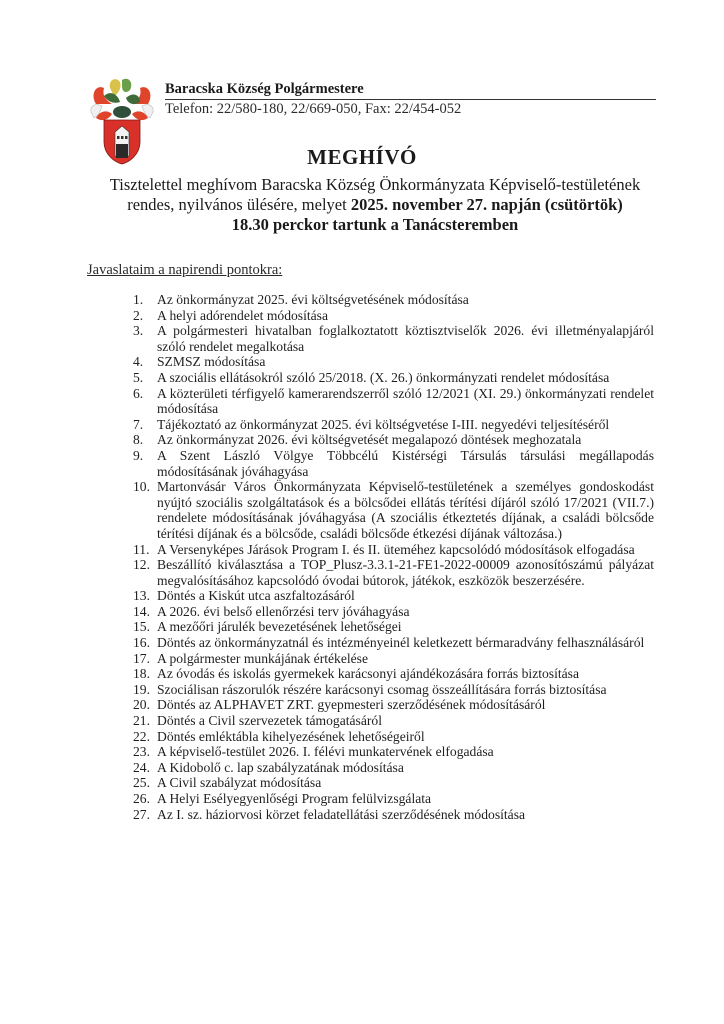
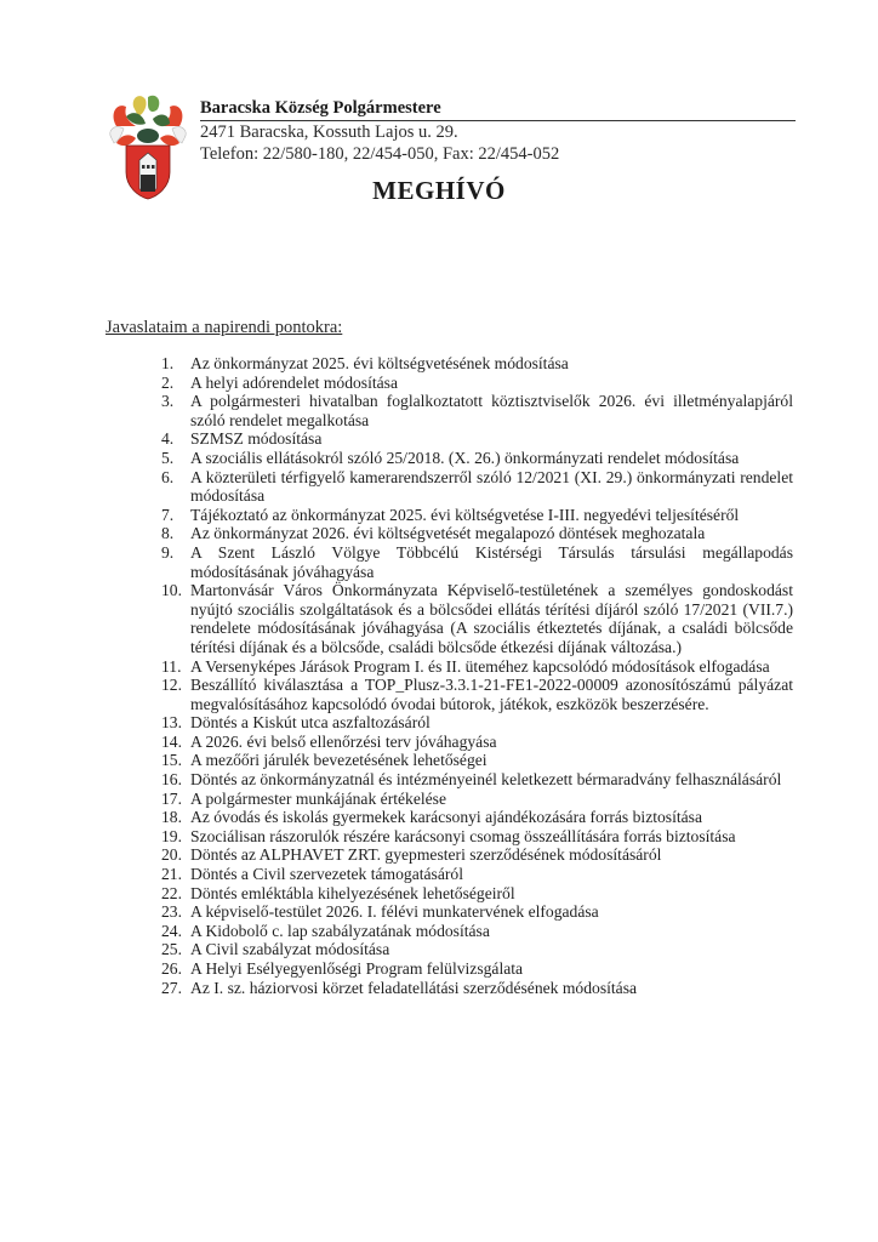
  Baracska Község Polgármestere
+ 2471 Baracska, Kossuth Lajos u. 29.
- Telefon: 22/580-180, 22/669-050, Fax: 22/454-052
+ Telefon: 22/580-180, 22/454-050, Fax: 22/454-052
  MEGHÍVÓ
- Tisztelettel meghívom Baracska Község Önkormányzata Képviselő-testületének
- rendes, nyilvános ülésére, melyet 2025. november 27. napján (csütörtök)
- 18.30 perckor tartunk a Tanácsteremben
  Javaslataim a napirendi pontokra:
  1.
  Az önkormányzat 2025. évi költségvetésének módosítása
  2.
  A helyi adórendelet módosítása
  3.
  A polgármesteri hivatalban foglalkoztatott köztisztviselők 2026. évi illetményalapjáról szóló rendelet megalkotása
  4.
  SZMSZ módosítása
  5.
  A szociális ellátásokról szóló 25/2018. (X. 26.) önkormányzati rendelet módosítása
  6.
  A közterületi térfigyelő kamerarendszerről szóló 12/2021 (XI. 29.) önkormányzati rendelet módosítása
  7.
  Tájékoztató az önkormányzat 2025. évi költségvetése I-III. negyedévi teljesítéséről
  8.
  Az önkormányzat 2026. évi költségvetését megalapozó döntések meghozatala
  9.
  A Szent László Völgye Többcélú Kistérségi Társulás társulási megállapodás módosításának jóváhagyása
  10.
  Martonvásár Város Önkormányzata Képviselő-testületének a személyes gondoskodást nyújtó szociális szolgáltatások és a bölcsődei ellátás térítési díjáról szóló 17/2021 (VII.7.) rendelete módosításának jóváhagyása (A szociális étkeztetés díjának, a családi bölcsőde térítési díjának és a bölcsőde, családi bölcsőde étkezési díjának változása.)
  11.
  A Versenyképes Járások Program I. és II. üteméhez kapcsolódó módosítások elfogadása
  12.
  Beszállító kiválasztása a TOP_Plusz-3.3.1-21-FE1-2022-00009 azonosítószámú pályázat megvalósításához kapcsolódó óvodai bútorok, játékok, eszközök beszerzésére.
  13.
  Döntés a Kiskút utca aszfaltozásáról
  14.
  A 2026. évi belső ellenőrzési terv jóváhagyása
  15.
  A mezőőri járulék bevezetésének lehetőségei
  16.
  Döntés az önkormányzatnál és intézményeinél keletkezett bérmaradvány felhasználásáról
  17.
  A polgármester munkájának értékelése
  18.
  Az óvodás és iskolás gyermekek karácsonyi ajándékozására forrás biztosítása
  19.
  Szociálisan rászorulók részére karácsonyi csomag összeállítására forrás biztosítása
  20.
  Döntés az ALPHAVET ZRT. gyepmesteri szerződésének módosításáról
  21.
  Döntés a Civil szervezetek támogatásáról
  22.
  Döntés emléktábla kihelyezésének lehetőségeiről
  23.
  A képviselő-testület 2026. I. félévi munkatervének elfogadása
  24.
  A Kidobolő c. lap szabályzatának módosítása
  25.
  A Civil szabályzat módosítása
  26.
  A Helyi Esélyegyenlőségi Program felülvizsgálata
  27.
  Az I. sz. háziorvosi körzet feladatellátási szerződésének módosítása
